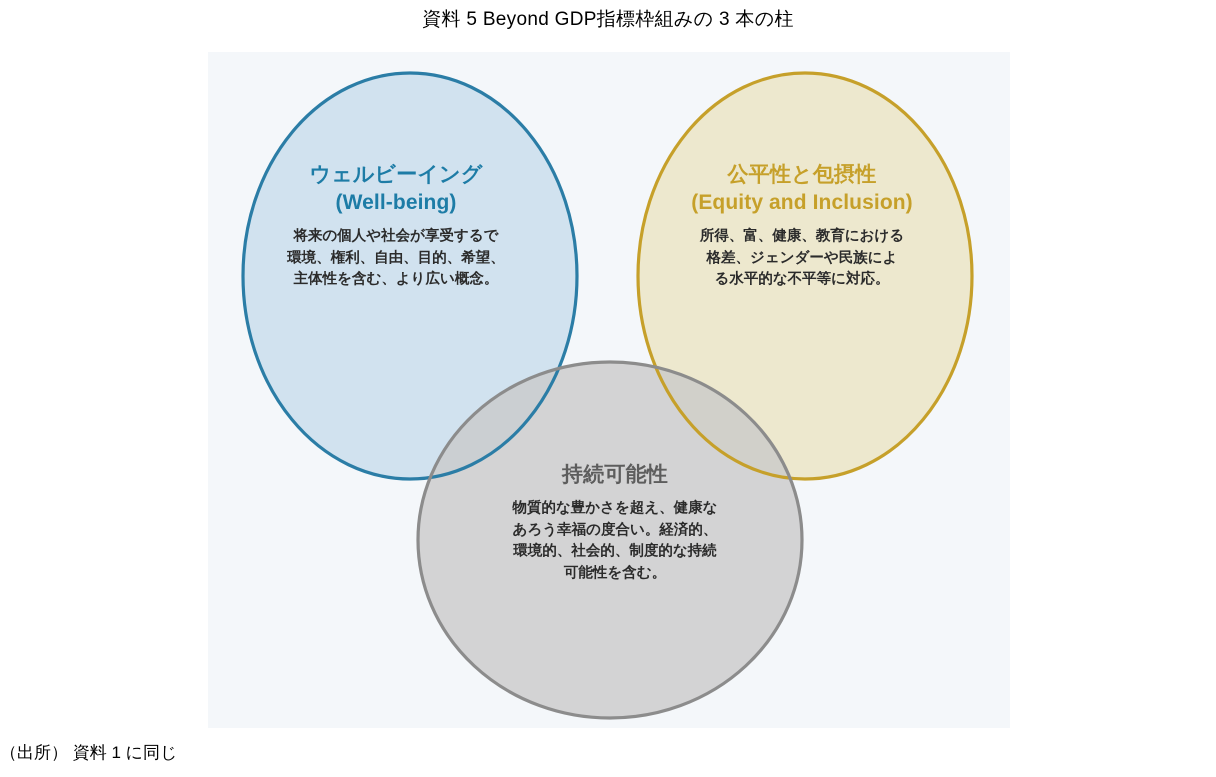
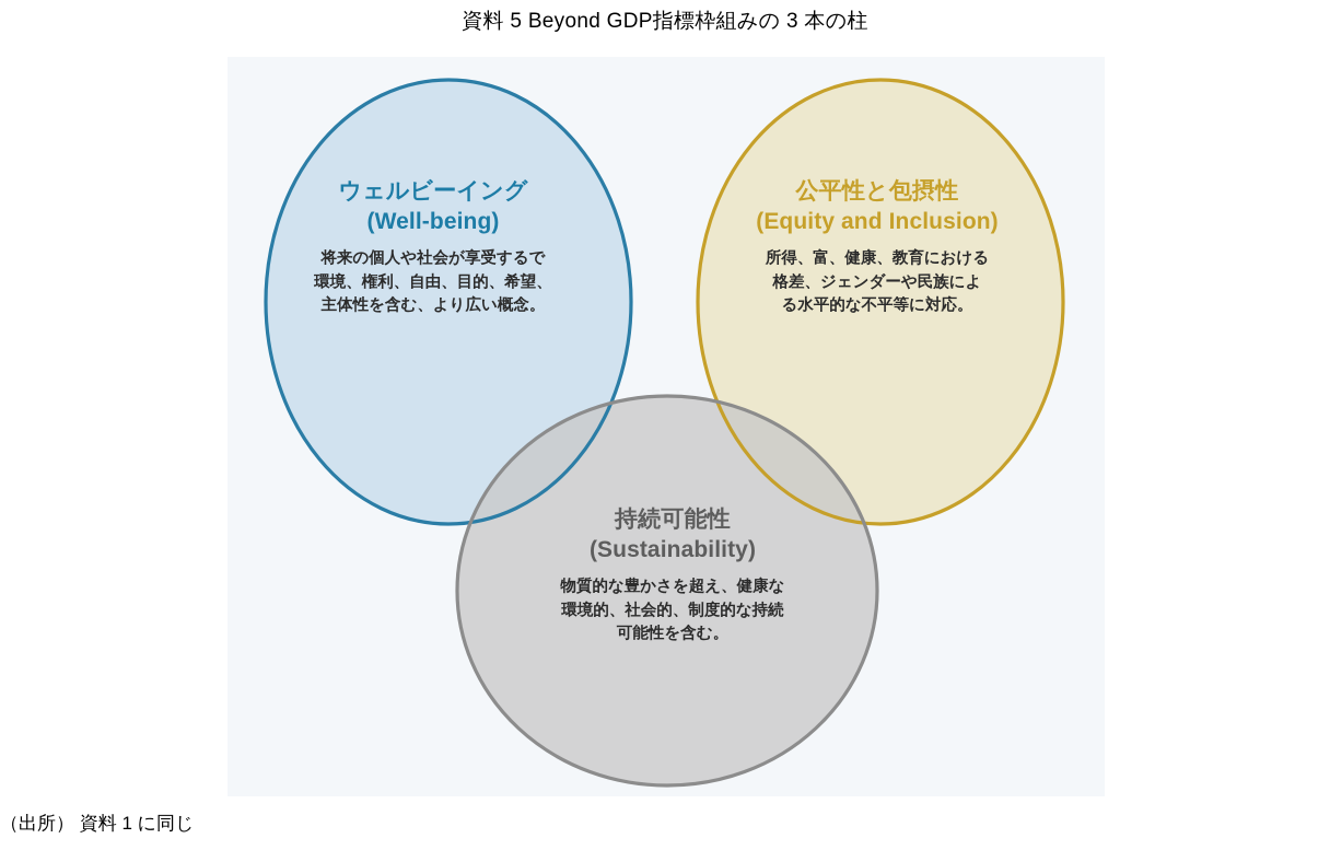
  資料 5 Beyond GDP指標枠組みの 3 本の柱
  ウェルビーイング
  (Well-being)
  将来の個人や社会が享受するで
  環境、権利、自由、目的、希望、
  主体性を含む、より広い概念。
  公平性と包摂性
  (Equity and Inclusion)
  所得、富、健康、教育における
  格差、ジェンダーや民族によ
  る水平的な不平等に対応。
  持続可能性
+ (Sustainability)
  物質的な豊かさを超え、健康な
- あろう幸福の度合い。経済的、
  環境的、社会的、制度的な持続
  可能性を含む。
  （出所） 資料 1 に同じ
